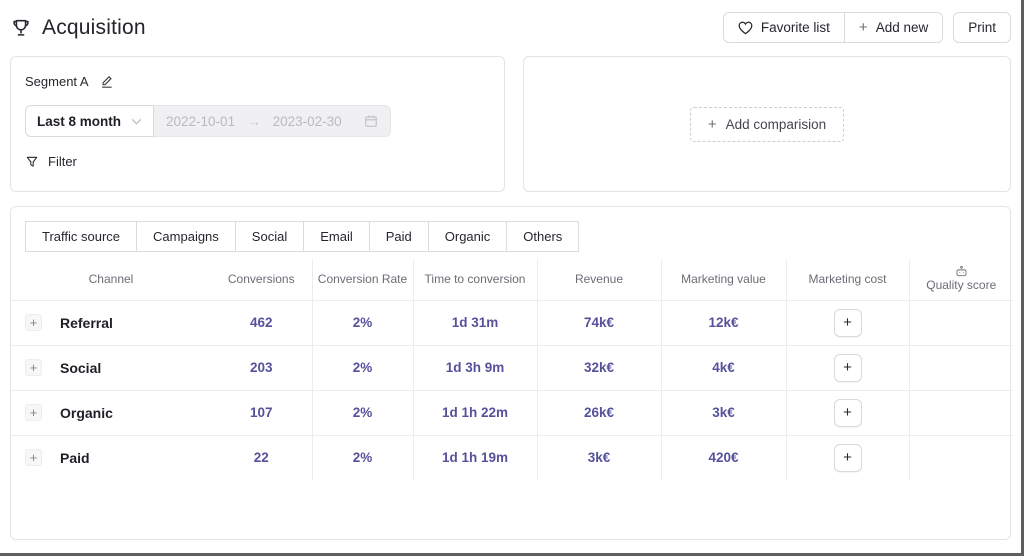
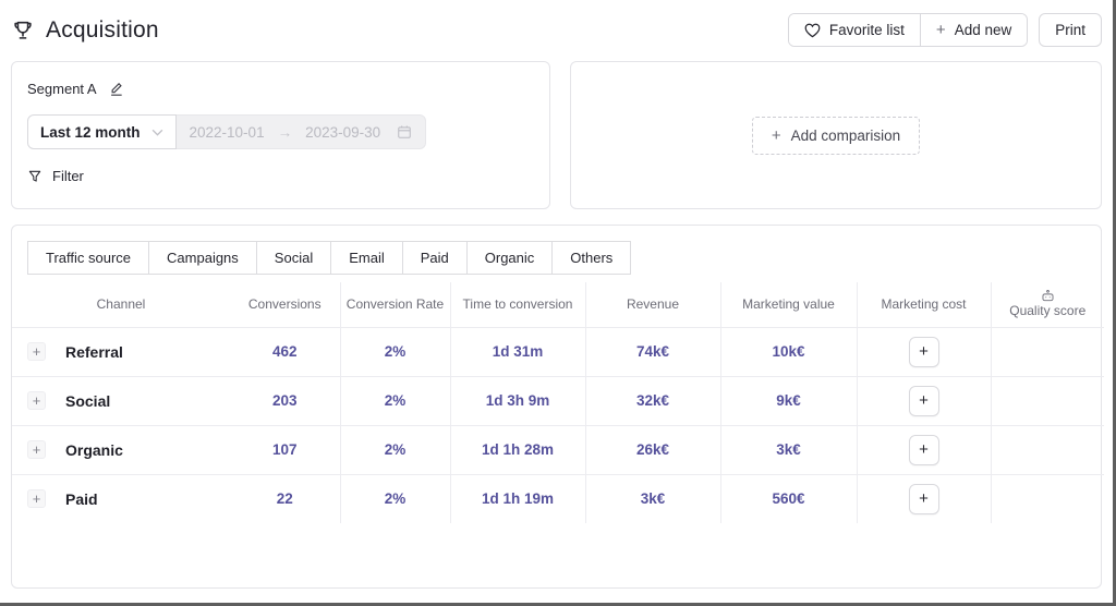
  Acquisition
  Favorite list
  +
  Add new
  Print
  Segment A
- Last 8 month
+ Last 12 month
  2022-10-01
  →
- 2023-02-30
+ 2023-09-30
  Filter
  +
  Add comparision
  Traffic source
  Campaigns
  Social
  Email
  Paid
  Organic
  Others
  Channel	Conversions	Conversion Rate	Time to conversion	Revenue	Marketing value	Marketing cost	Quality score
- + Referral	462	2%	1d 31m	74k€	12k€	+
+ + Referral	462	2%	1d 31m	74k€	10k€	+
- + Social	203	2%	1d 3h 9m	32k€	4k€	+
+ + Social	203	2%	1d 3h 9m	32k€	9k€	+
- + Organic	107	2%	1d 1h 22m	26k€	3k€	+
+ + Organic	107	2%	1d 1h 28m	26k€	3k€	+
- + Paid	22	2%	1d 1h 19m	3k€	420€	+
+ + Paid	22	2%	1d 1h 19m	3k€	560€	+
